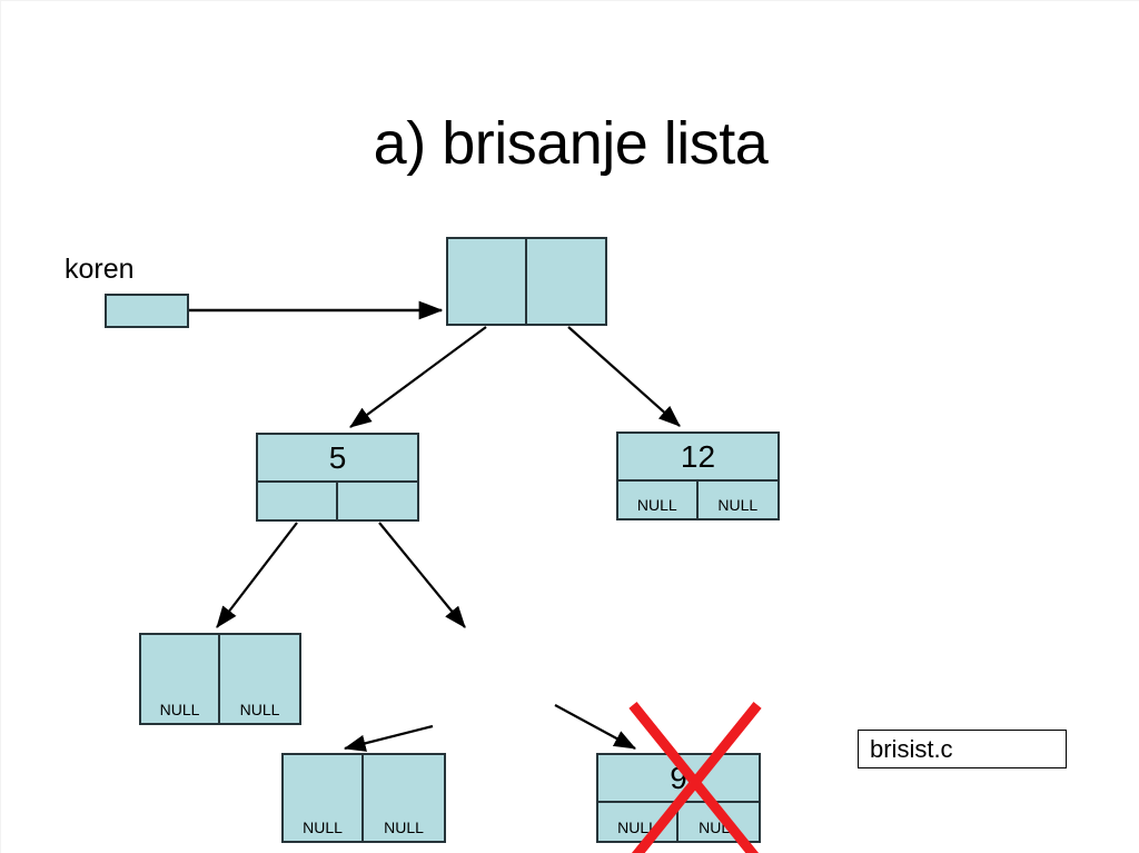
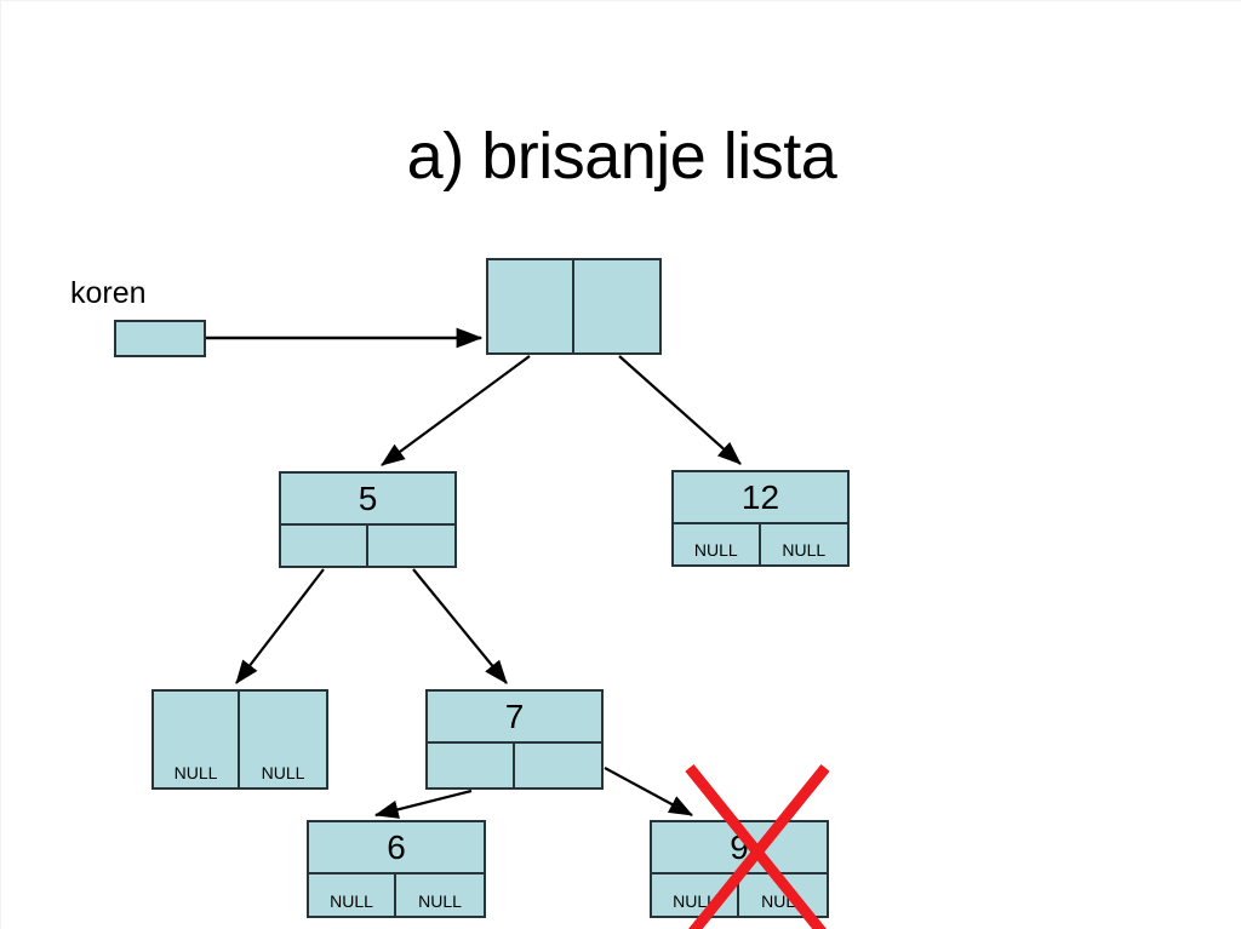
  a) brisanje lista
  koren
  5
  12
  NULL
  NULL
  NULL
  NULL
+ 7
+ 6
  NULL
  NULL
  9
  NUL
- brisist.c
